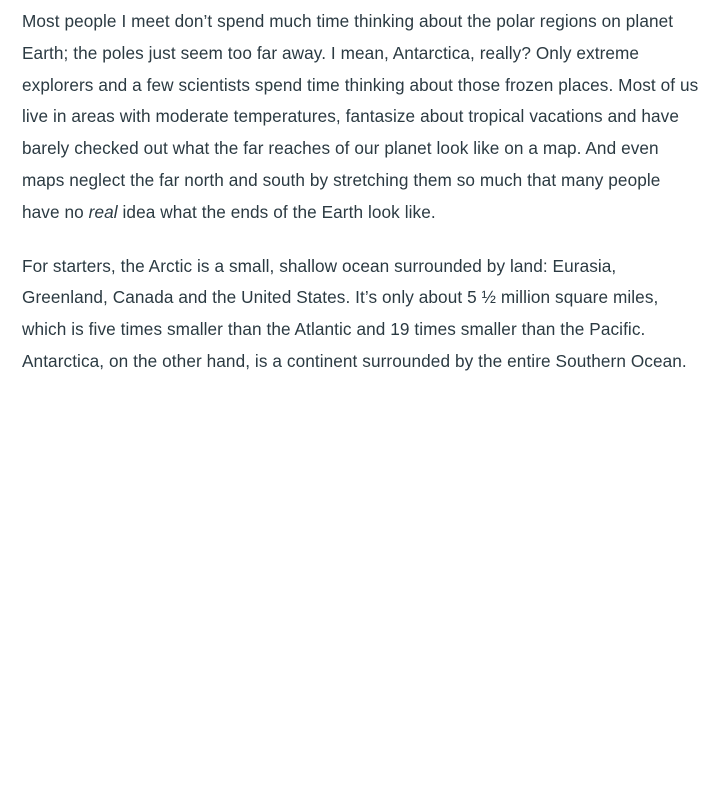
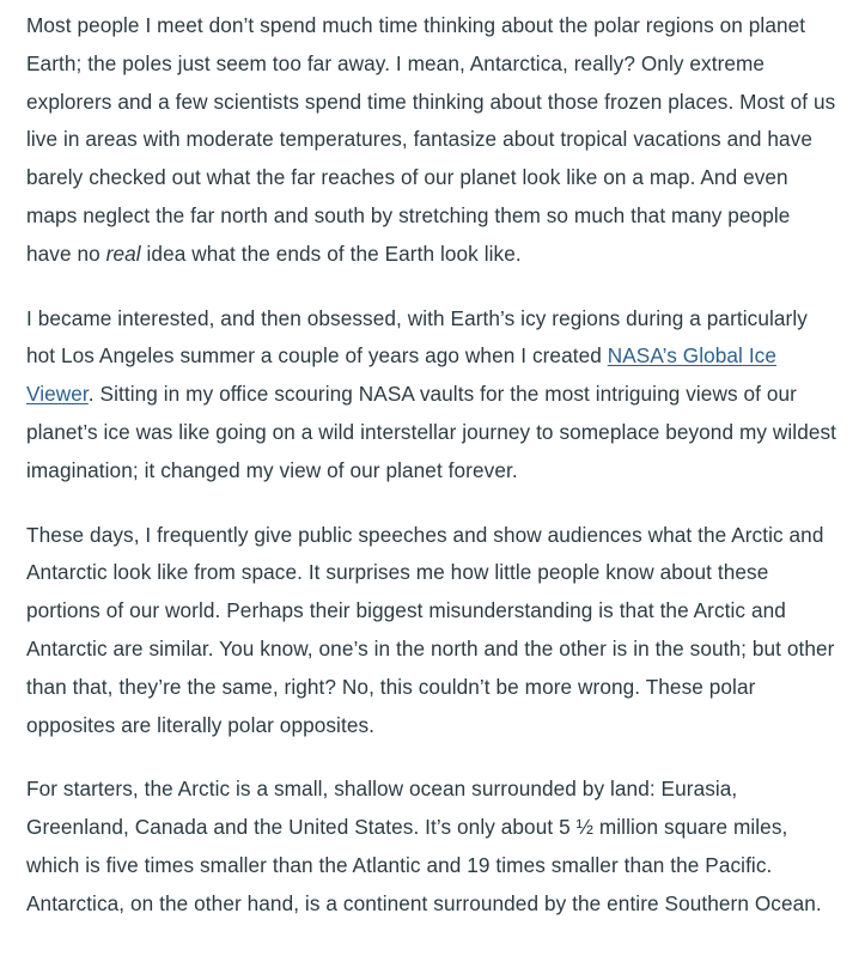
  Most people I meet don’t spend much time thinking about the polar regions on planet Earth; the poles just seem too far away. I mean, Antarctica, really? Only extreme explorers and a few scientists spend time thinking about those frozen places. Most of us live in areas with moderate temperatures, fantasize about tropical vacations and have barely checked out what the far reaches of our planet look like on a map. And even maps neglect the far north and south by stretching them so much that many people have no real idea what the ends of the Earth look like.
+ I became interested, and then obsessed, with Earth’s icy regions during a particularly hot Los Angeles summer a couple of years ago when I created NASA’s Global Ice Viewer. Sitting in my office scouring NASA vaults for the most intriguing views of our planet’s ice was like going on a wild interstellar journey to someplace beyond my wildest imagination; it changed my view of our planet forever.
+ These days, I frequently give public speeches and show audiences what the Arctic and Antarctic look like from space. It surprises me how little people know about these portions of our world. Perhaps their biggest misunderstanding is that the Arctic and Antarctic are similar. You know, one’s in the north and the other is in the south; but other than that, they’re the same, right? No, this couldn’t be more wrong. These polar opposites are literally polar opposites.
  For starters, the Arctic is a small, shallow ocean surrounded by land: Eurasia, Greenland, Canada and the United States. It’s only about 5 ½ million square miles, which is five times smaller than the Atlantic and 19 times smaller than the Pacific. Antarctica, on the other hand, is a continent surrounded by the entire Southern Ocean.
